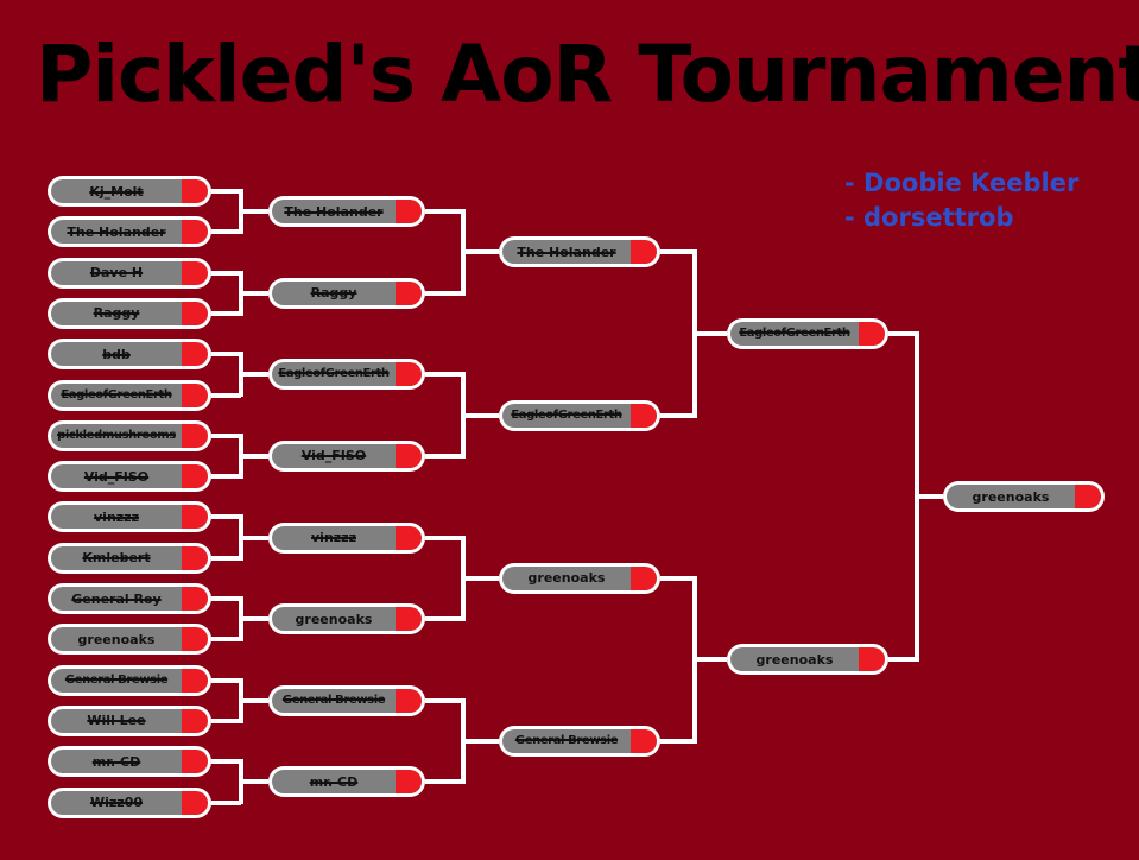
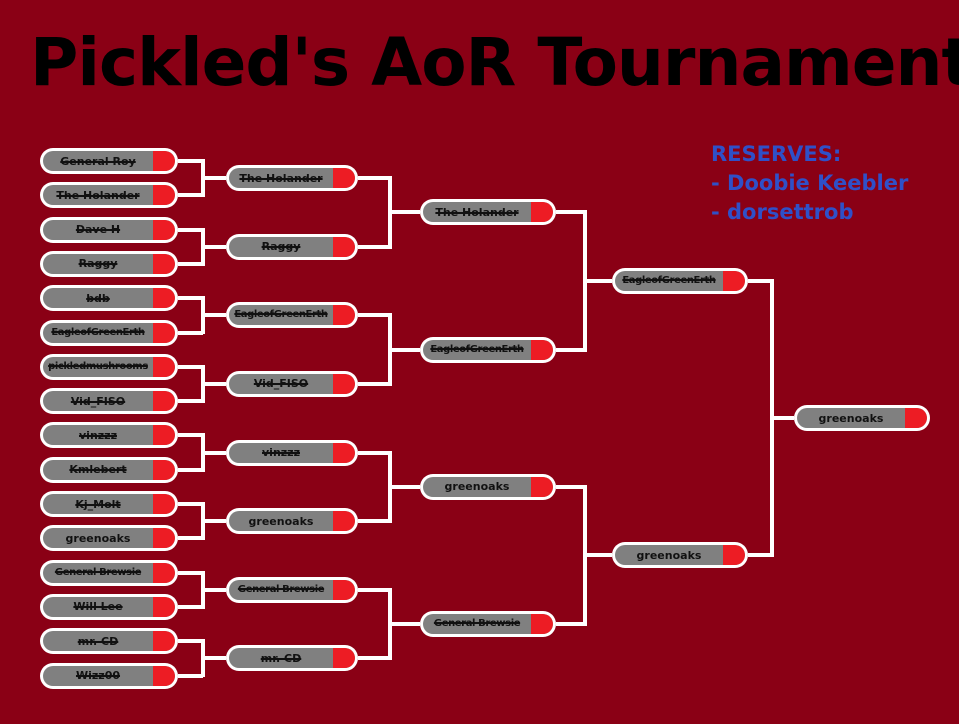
  Pickled's AoR Tournament
+ RESERVES:
  - Doobie Keebler
  - dorsettrob
- Kj_Molt
+ General Roy
  The Holander
  Dave H
  Raggy
  bdb
  EagleofGreenErth
  pickledmushrooms
  Vid_FISO
  vinzzz
  Kmlebert
- General Roy
+ Kj_Molt
  greenoaks
  General Brewsie
  Will Lee
  mr. CD
  Wizz00
  The Holander
  Raggy
  EagleofGreenErth
  Vid_FISO
  vinzzz
  greenoaks
  General Brewsie
  mr. CD
  The Holander
  EagleofGreenErth
  greenoaks
  General Brewsie
  EagleofGreenErth
  greenoaks
  greenoaks
